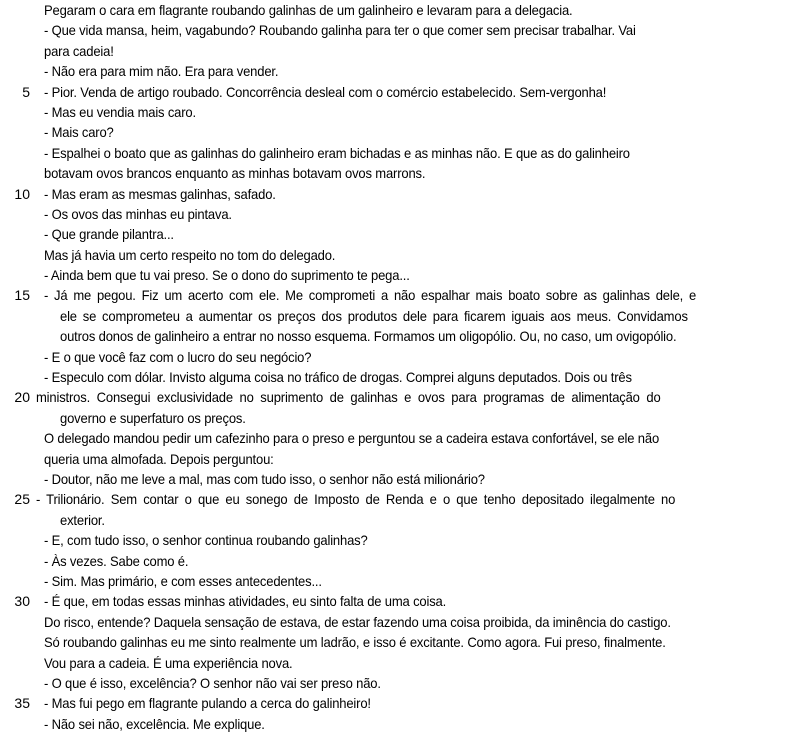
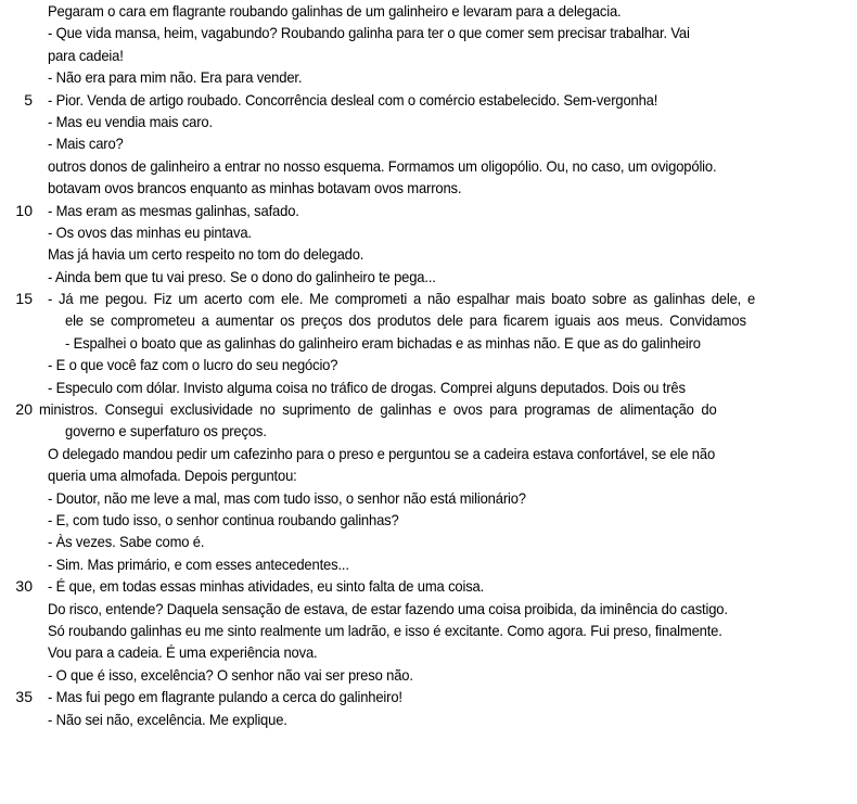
  Pegaram o cara em flagrante roubando galinhas de um galinheiro e levaram para a delegacia.
  - Que vida mansa, heim, vagabundo? Roubando galinha para ter o que comer sem precisar trabalhar. Vai
  para cadeia!
  - Não era para mim não. Era para vender.
  5
  - Pior. Venda de artigo roubado. Concorrência desleal com o comércio estabelecido. Sem-vergonha!
  - Mas eu vendia mais caro.
  - Mais caro?
- - Espalhei o boato que as galinhas do galinheiro eram bichadas e as minhas não. E que as do galinheiro
+ outros donos de galinheiro a entrar no nosso esquema. Formamos um oligopólio. Ou, no caso, um ovigopólio.
  botavam ovos brancos enquanto as minhas botavam ovos marrons.
  10
  - Mas eram as mesmas galinhas, safado.
  - Os ovos das minhas eu pintava.
- - Que grande pilantra...
  Mas já havia um certo respeito no tom do delegado.
- - Ainda bem que tu vai preso. Se o dono do suprimento te pega...
+ - Ainda bem que tu vai preso. Se o dono do galinheiro te pega...
  15
  - Já me pegou. Fiz um acerto com ele. Me comprometi a não espalhar mais boato sobre as galinhas dele, e
  ele se comprometeu a aumentar os preços dos produtos dele para ficarem iguais aos meus. Convidamos
- outros donos de galinheiro a entrar no nosso esquema. Formamos um oligopólio. Ou, no caso, um ovigopólio.
+ - Espalhei o boato que as galinhas do galinheiro eram bichadas e as minhas não. E que as do galinheiro
  - E o que você faz com o lucro do seu negócio?
  - Especulo com dólar. Invisto alguma coisa no tráfico de drogas. Comprei alguns deputados. Dois ou três
  20
  ministros. Consegui exclusividade no suprimento de galinhas e ovos para programas de alimentação do
  governo e superfaturo os preços.
  O delegado mandou pedir um cafezinho para o preso e perguntou se a cadeira estava confortável, se ele não
  queria uma almofada. Depois perguntou:
  - Doutor, não me leve a mal, mas com tudo isso, o senhor não está milionário?
- 25
- - Trilionário. Sem contar o que eu sonego de Imposto de Renda e o que tenho depositado ilegalmente no
- exterior.
  - E, com tudo isso, o senhor continua roubando galinhas?
  - Às vezes. Sabe como é.
  - Sim. Mas primário, e com esses antecedentes...
  30
  - É que, em todas essas minhas atividades, eu sinto falta de uma coisa.
  Do risco, entende? Daquela sensação de estava, de estar fazendo uma coisa proibida, da iminência do castigo.
  Só roubando galinhas eu me sinto realmente um ladrão, e isso é excitante. Como agora. Fui preso, finalmente.
  Vou para a cadeia. É uma experiência nova.
  - O que é isso, excelência? O senhor não vai ser preso não.
  35
  - Mas fui pego em flagrante pulando a cerca do galinheiro!
  - Não sei não, excelência. Me explique.
